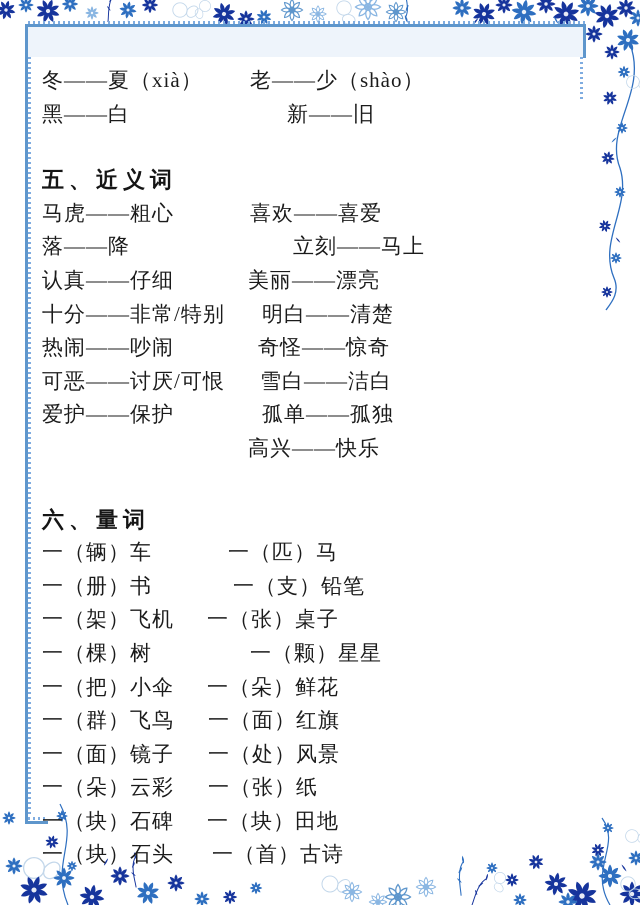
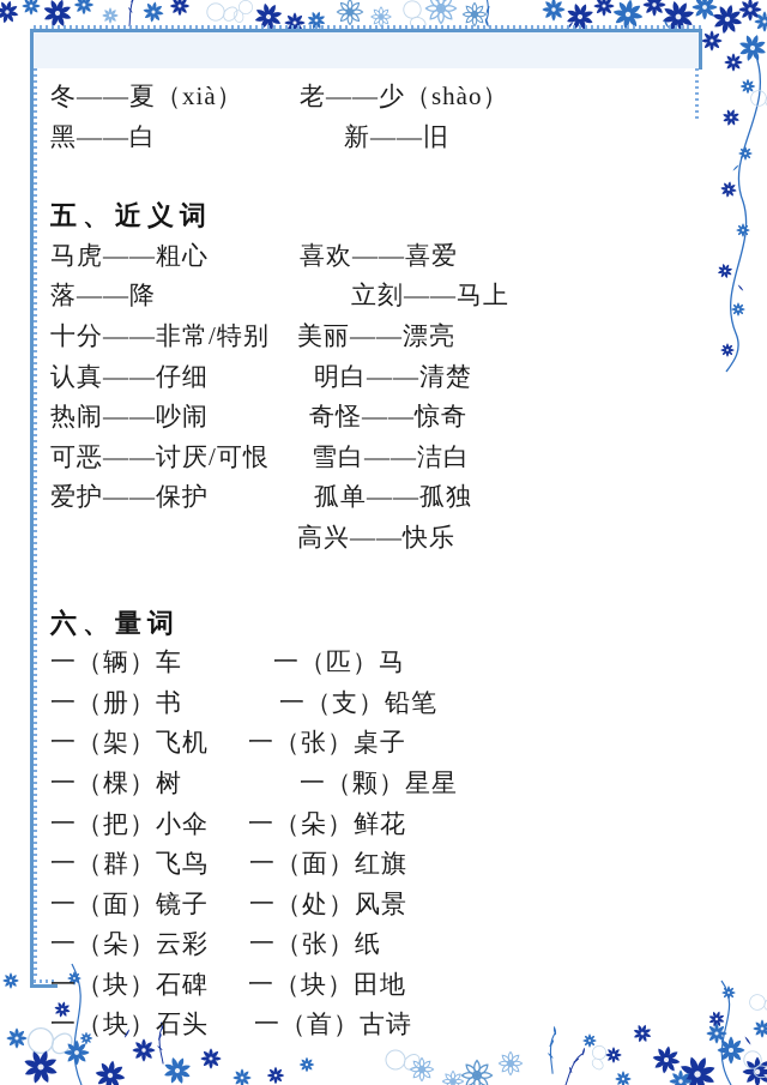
  冬——夏（xià）
  老——少（shào）
  黑——白
  新——旧
  五、近义词
  马虎——粗心
  喜欢——喜爱
  落——降
  立刻——马上
- 认真——仔细
+ 十分——非常/特别
  美丽——漂亮
- 十分——非常/特别
+ 认真——仔细
  明白——清楚
  热闹——吵闹
  奇怪——惊奇
  可恶——讨厌/可恨
  雪白——洁白
  爱护——保护
  孤单——孤独
  高兴——快乐
  六、量词
  一（辆）车
  一（匹）马
  一（册）书
  一（支）铅笔
  一（架）飞机
  一（张）桌子
  一（棵）树
  一（颗）星星
  一（把）小伞
  一（朵）鲜花
  一（群）飞鸟
  一（面）红旗
  一（面）镜子
  一（处）风景
  一（朵）云彩
  一（张）纸
  一（块）石碑
  一（块）田地
  一（块）石头
  一（首）古诗
